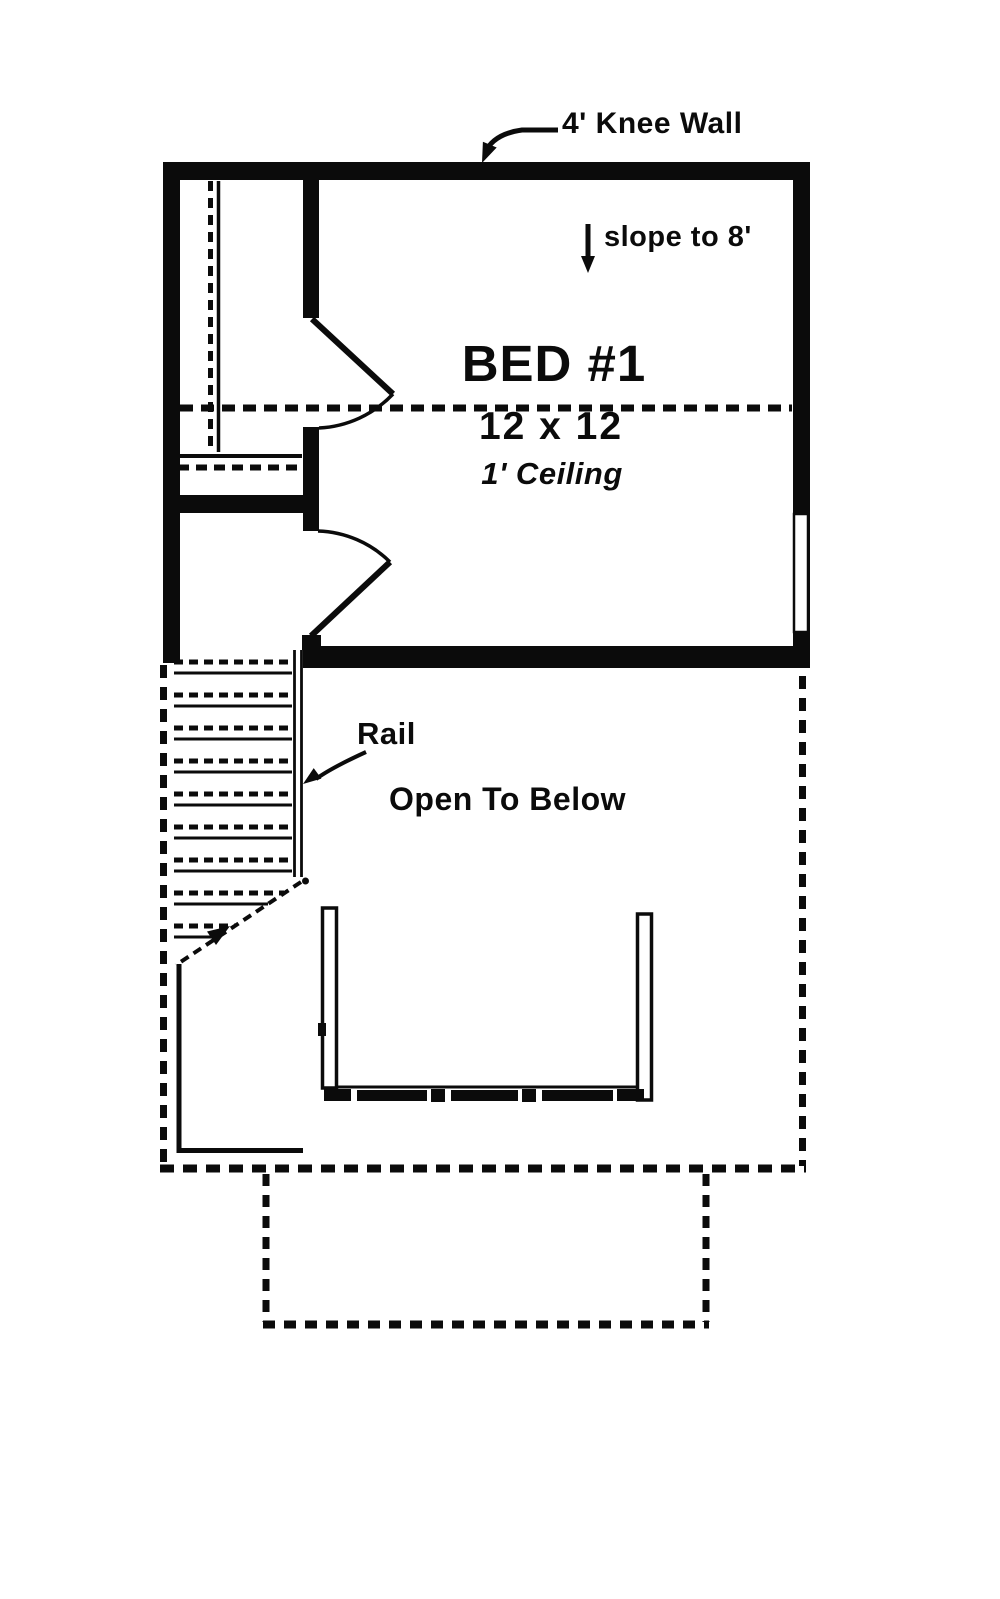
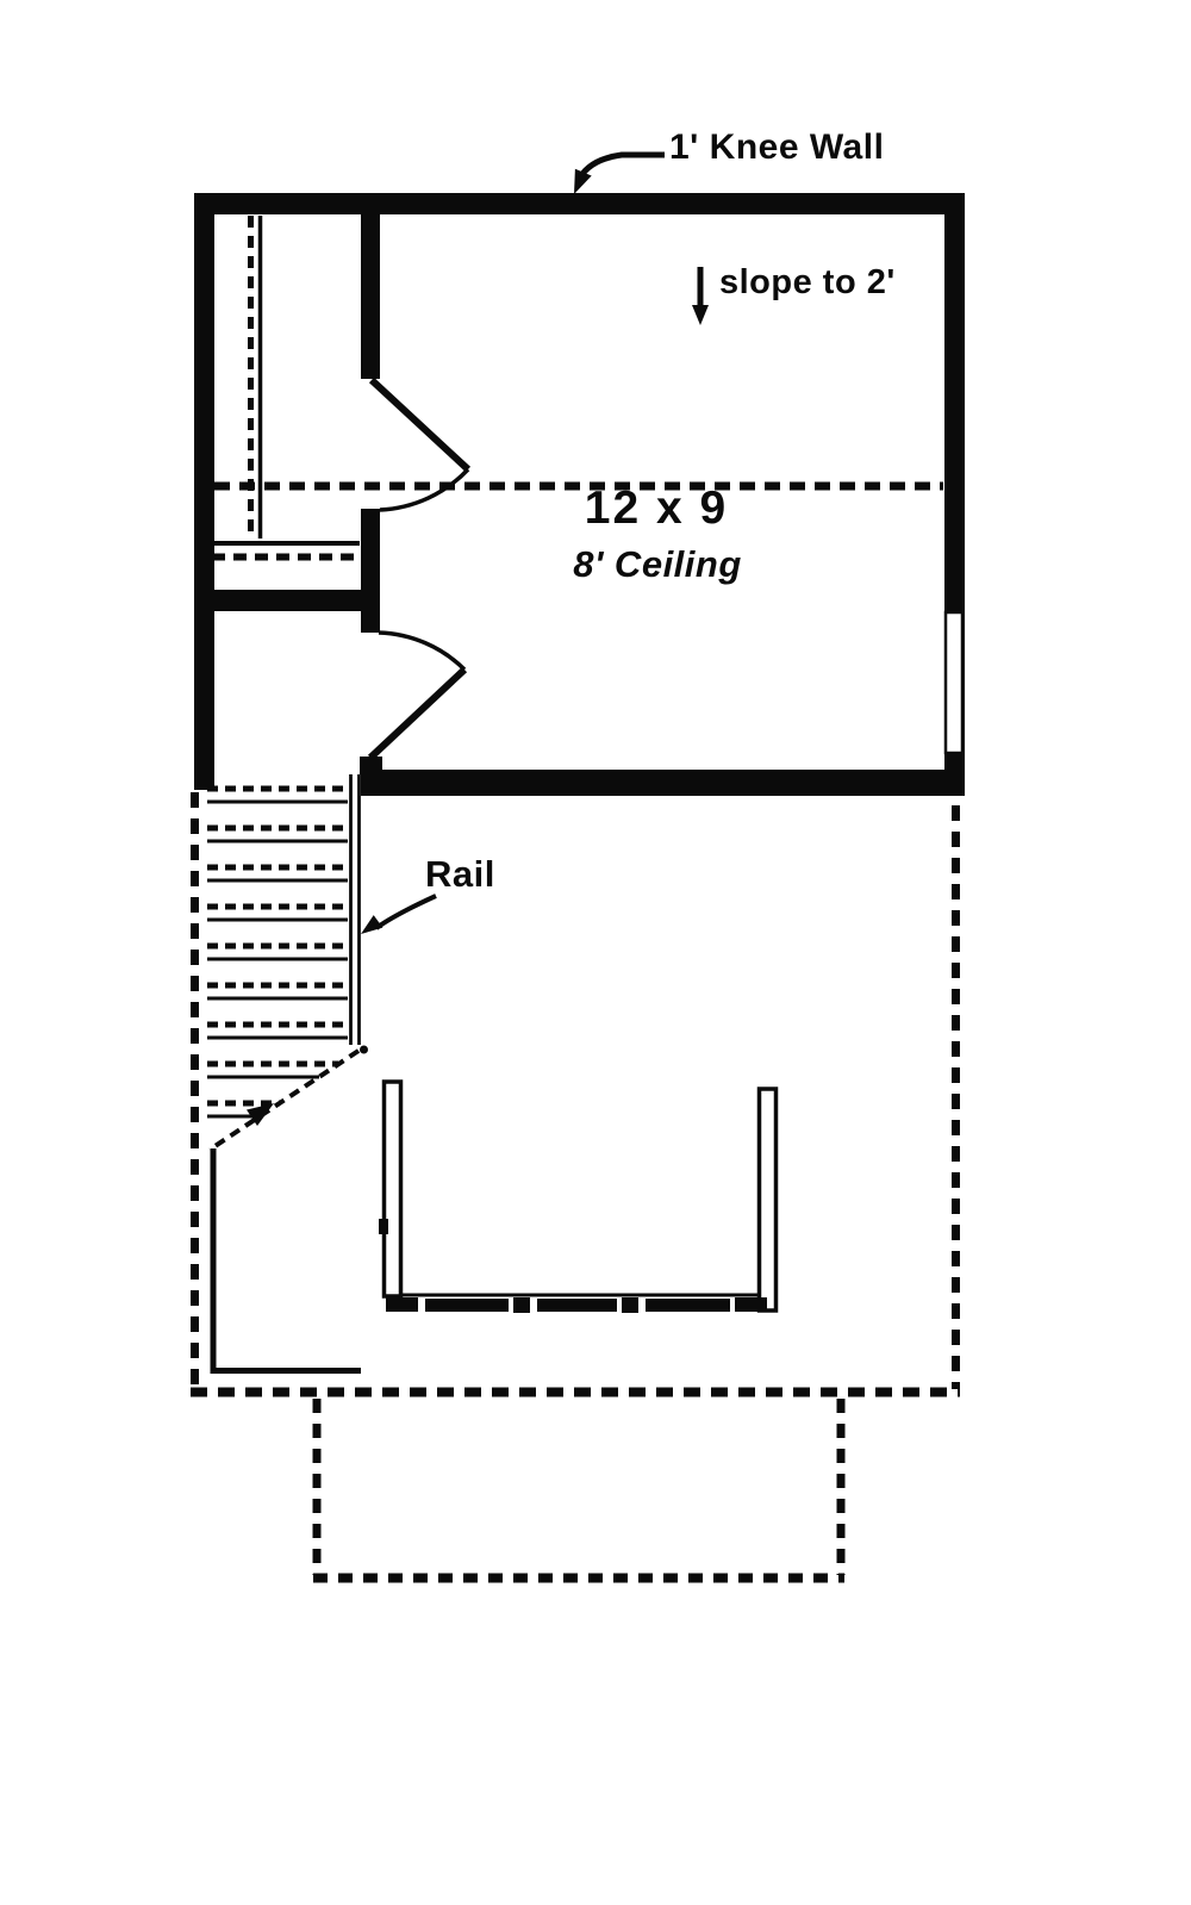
- 4' Knee Wall
+ 1' Knee Wall
- slope to 8'
+ slope to 2'
- BED #1
- 12 x 12
+ 12 x 9
- 1' Ceiling
+ 8' Ceiling
  Rail
- Open To Below
